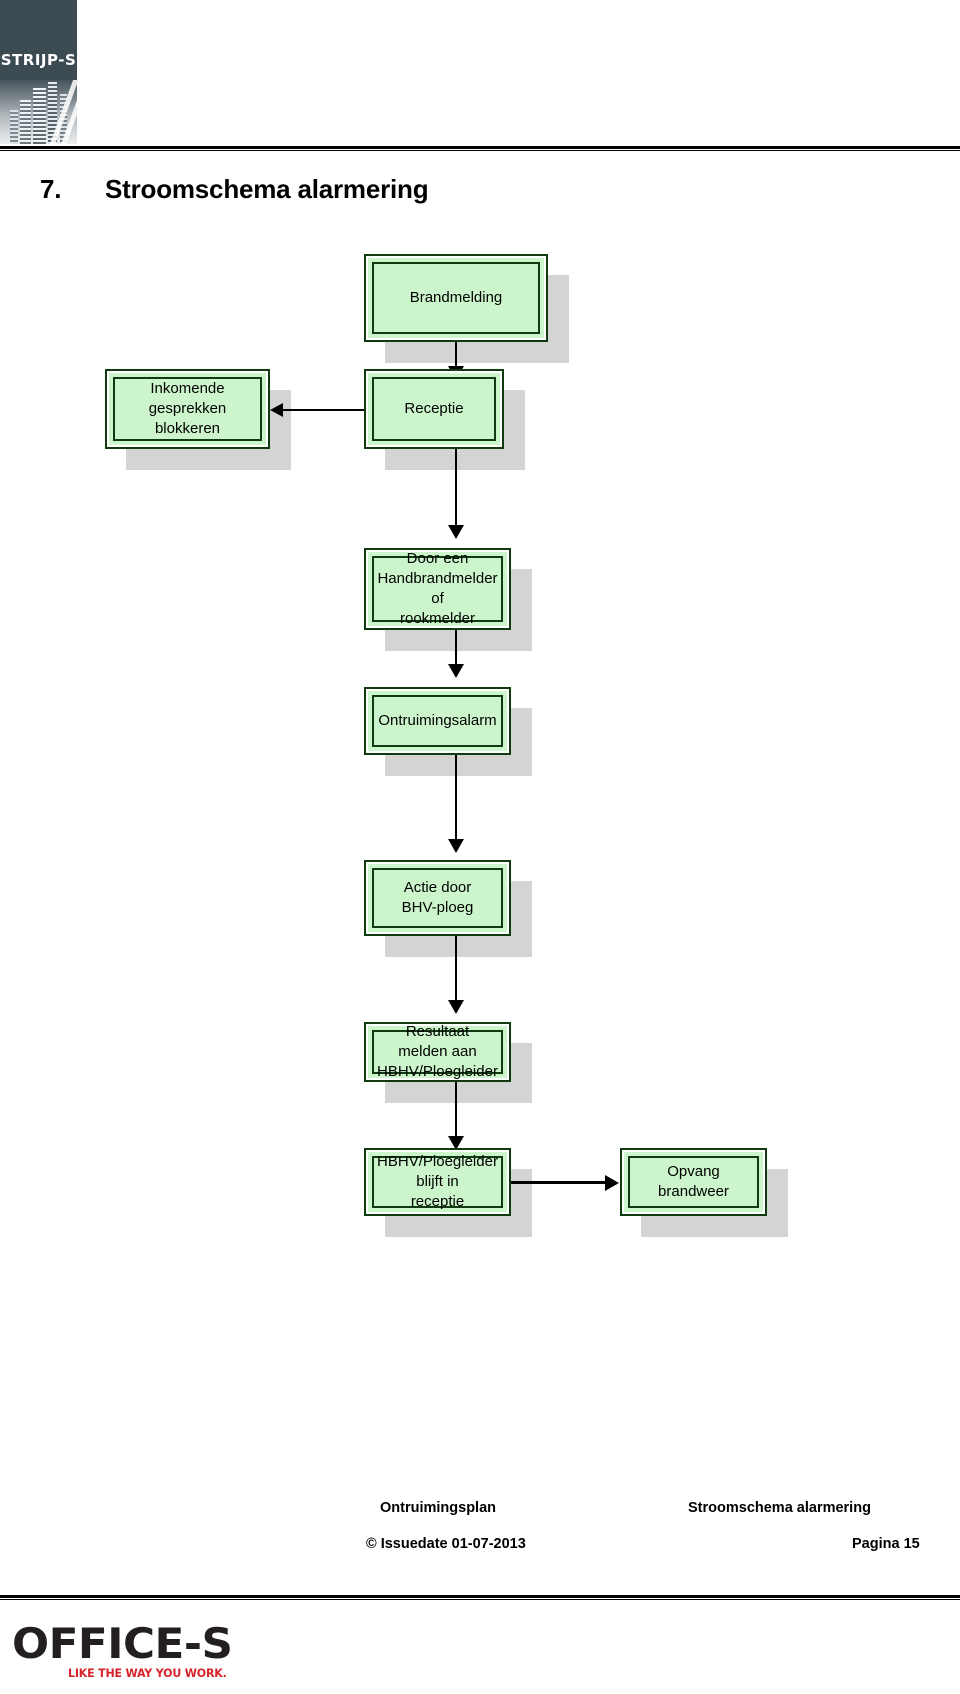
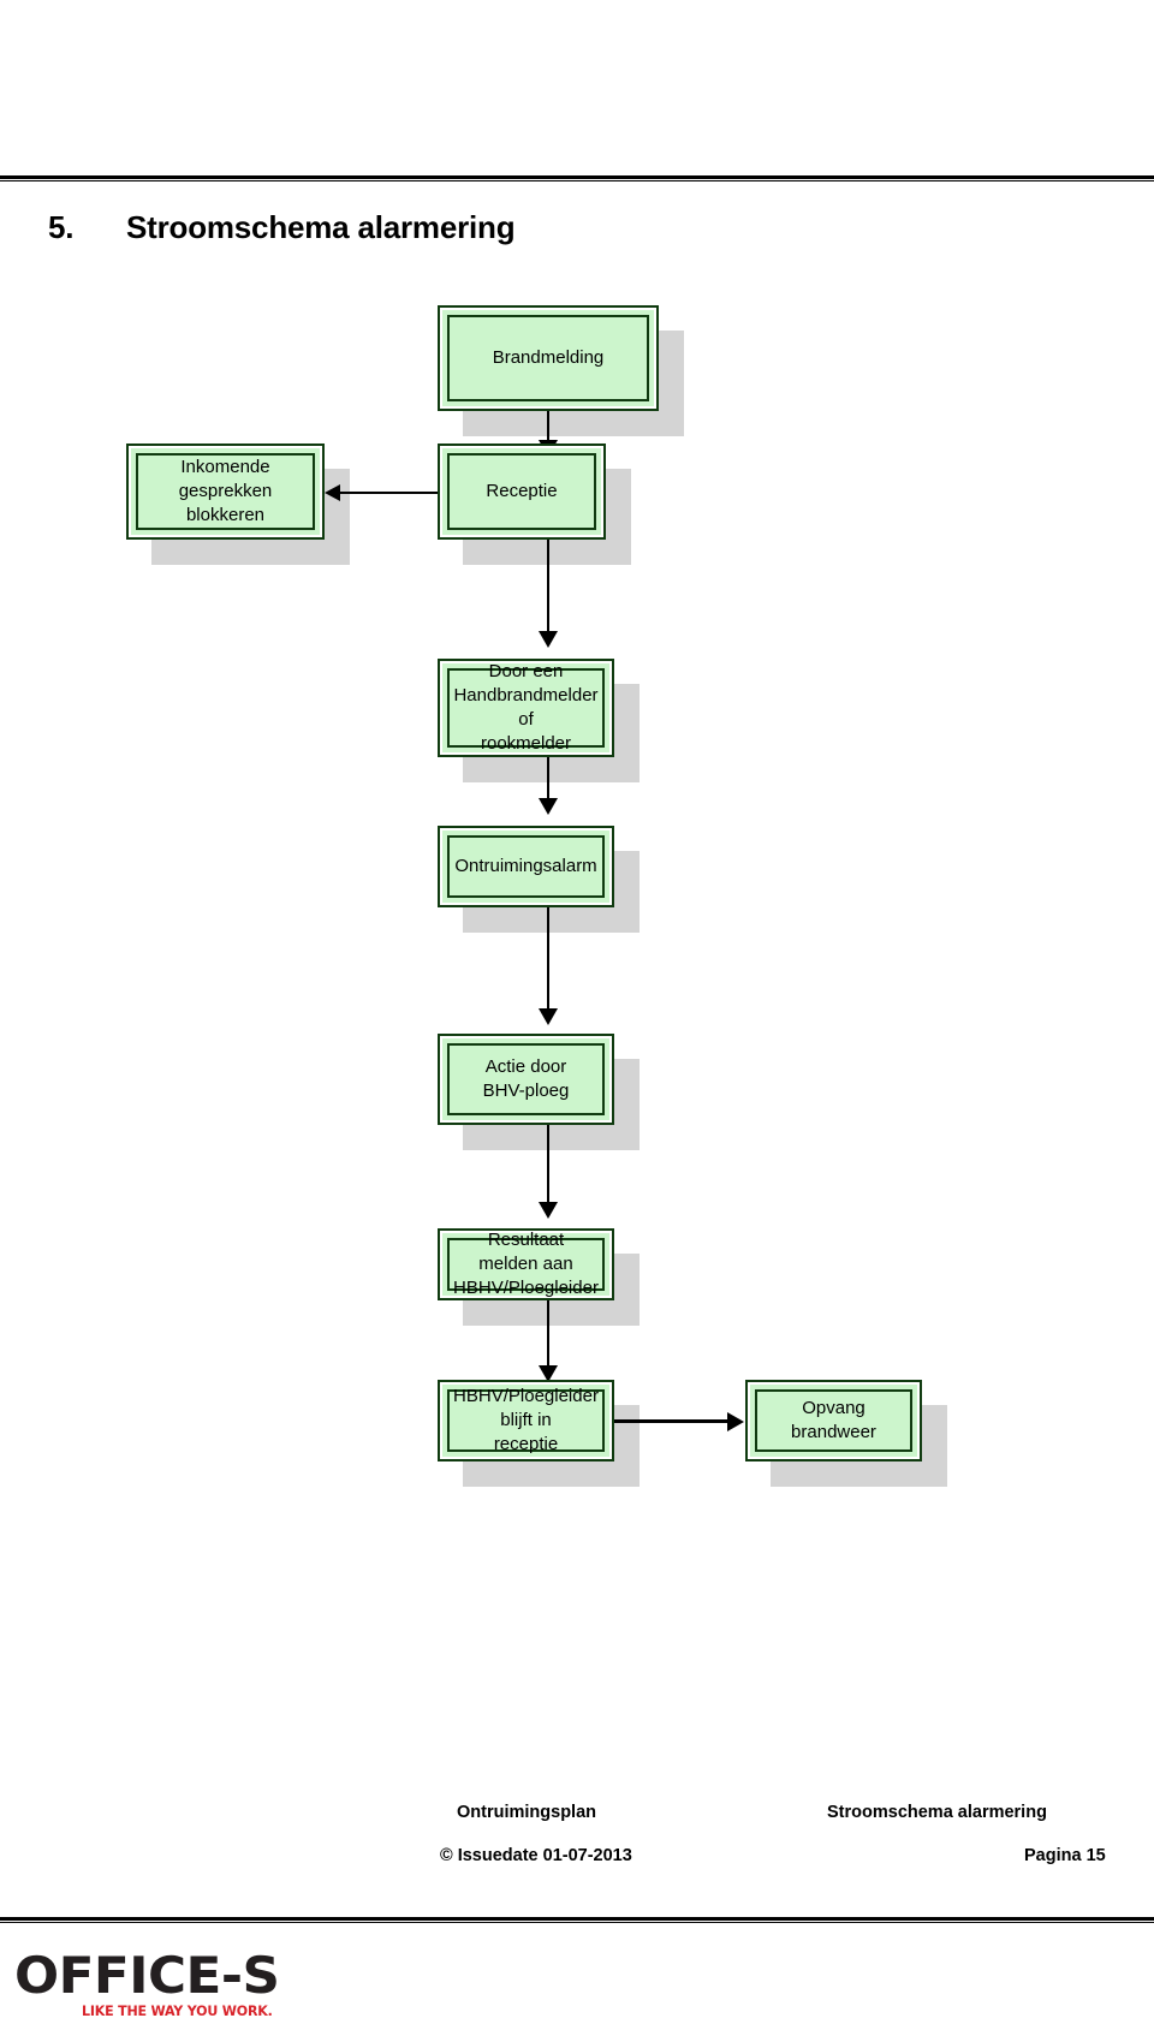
- STRIJP-S
- 7. Stroomschema alarmering
+ 5. Stroomschema alarmering
  Brandmelding
  Inkomende
  gesprekken
  blokkeren
  Receptie
  Door een
  Handbrandmelder of
  rookmelder
  Ontruimingsalarm
  Actie door
  BHV-ploeg
  Resultaat
  melden aan
  HBHV/Ploegleider
  HBHV/Ploegleider
  blijft in
  receptie
  Opvang
  brandweer
  Ontruimingsplan
  Stroomschema alarmering
  © Issuedate 01-07-2013
  Pagina 15
  OFFICE-S
  LIKE THE WAY YOU WORK.
